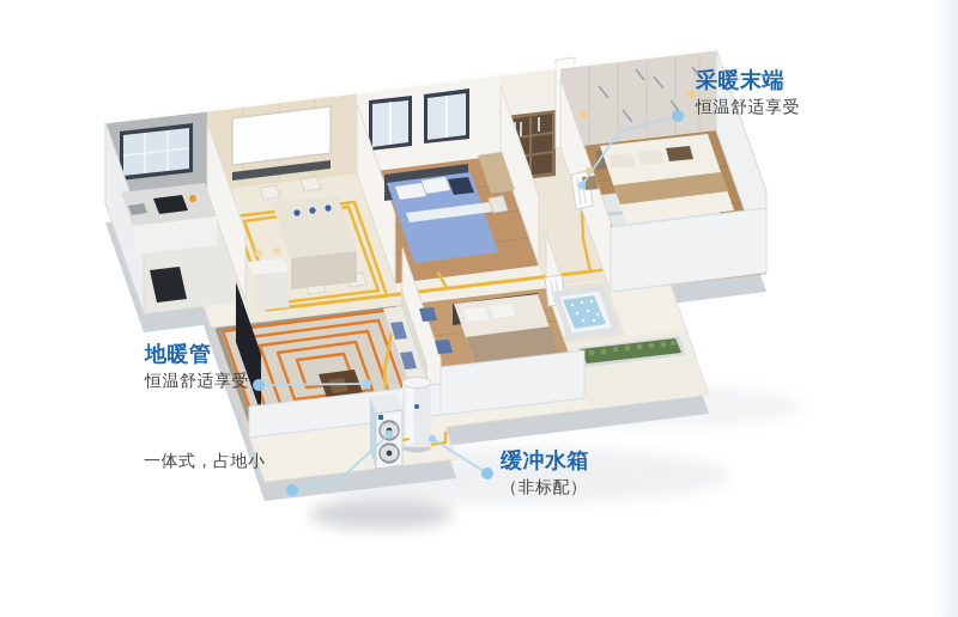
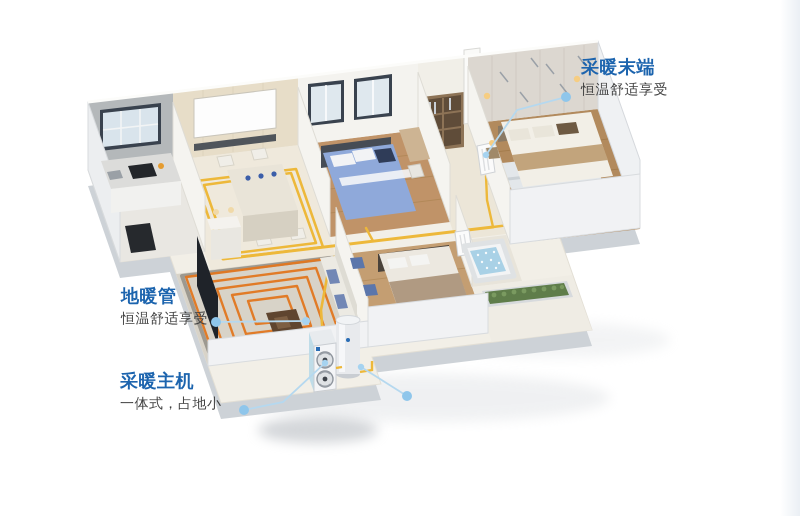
  采暖末端
  恒温舒适享受
  地暖管
  恒温舒适享受
+ 采暖主机
  一体式，占地小
- 缓冲水箱
- （非标配）
